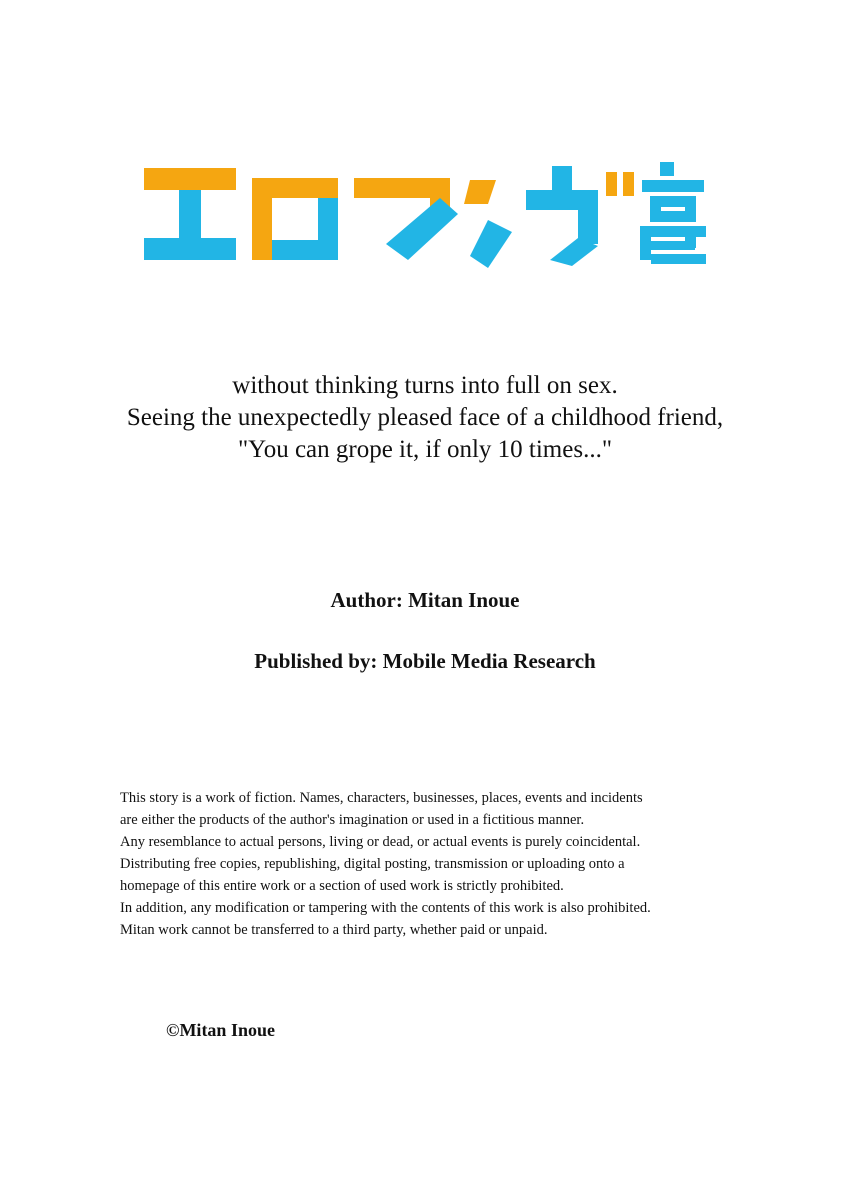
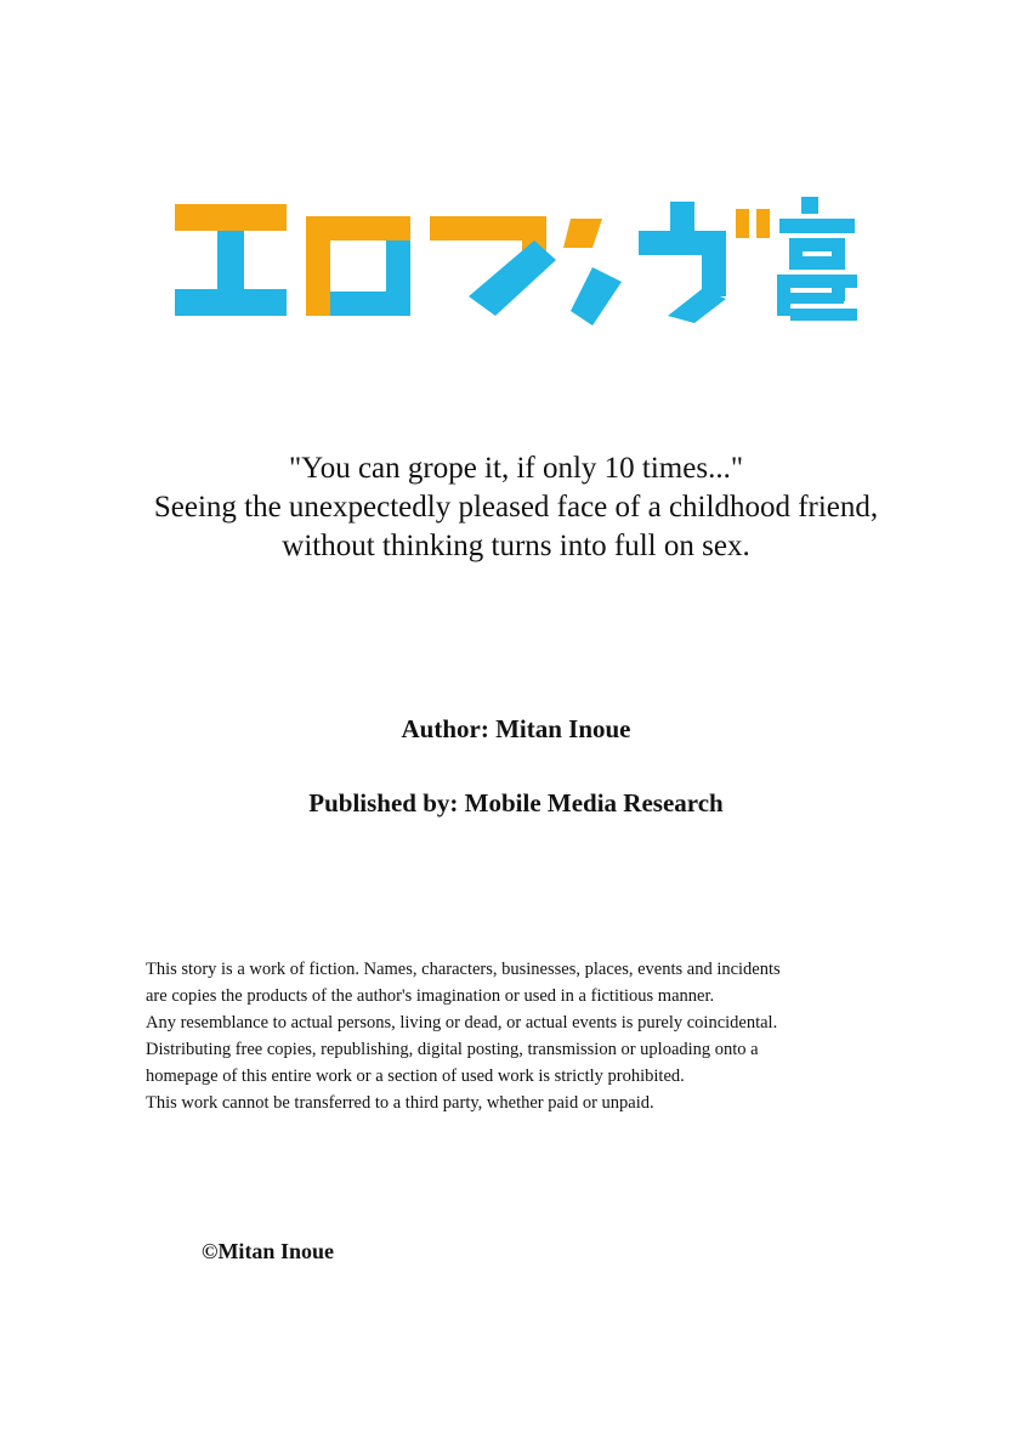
- without thinking turns into full on sex.
+ "You can grope it, if only 10 times..."
  Seeing the unexpectedly pleased face of a childhood friend,
- "You can grope it, if only 10 times..."
+ without thinking turns into full on sex.
  Author: Mitan Inoue
  Published by: Mobile Media Research
  This story is a work of fiction. Names, characters, businesses, places, events and incidents
- are either the products of the author's imagination or used in a fictitious manner.
+ are copies the products of the author's imagination or used in a fictitious manner.
  Any resemblance to actual persons, living or dead, or actual events is purely coincidental.
  Distributing free copies, republishing, digital posting, transmission or uploading onto a
  homepage of this entire work or a section of used work is strictly prohibited.
- In addition, any modification or tampering with the contents of this work is also prohibited.
- Mitan work cannot be transferred to a third party, whether paid or unpaid.
+ This work cannot be transferred to a third party, whether paid or unpaid.
  ©Mitan Inoue
